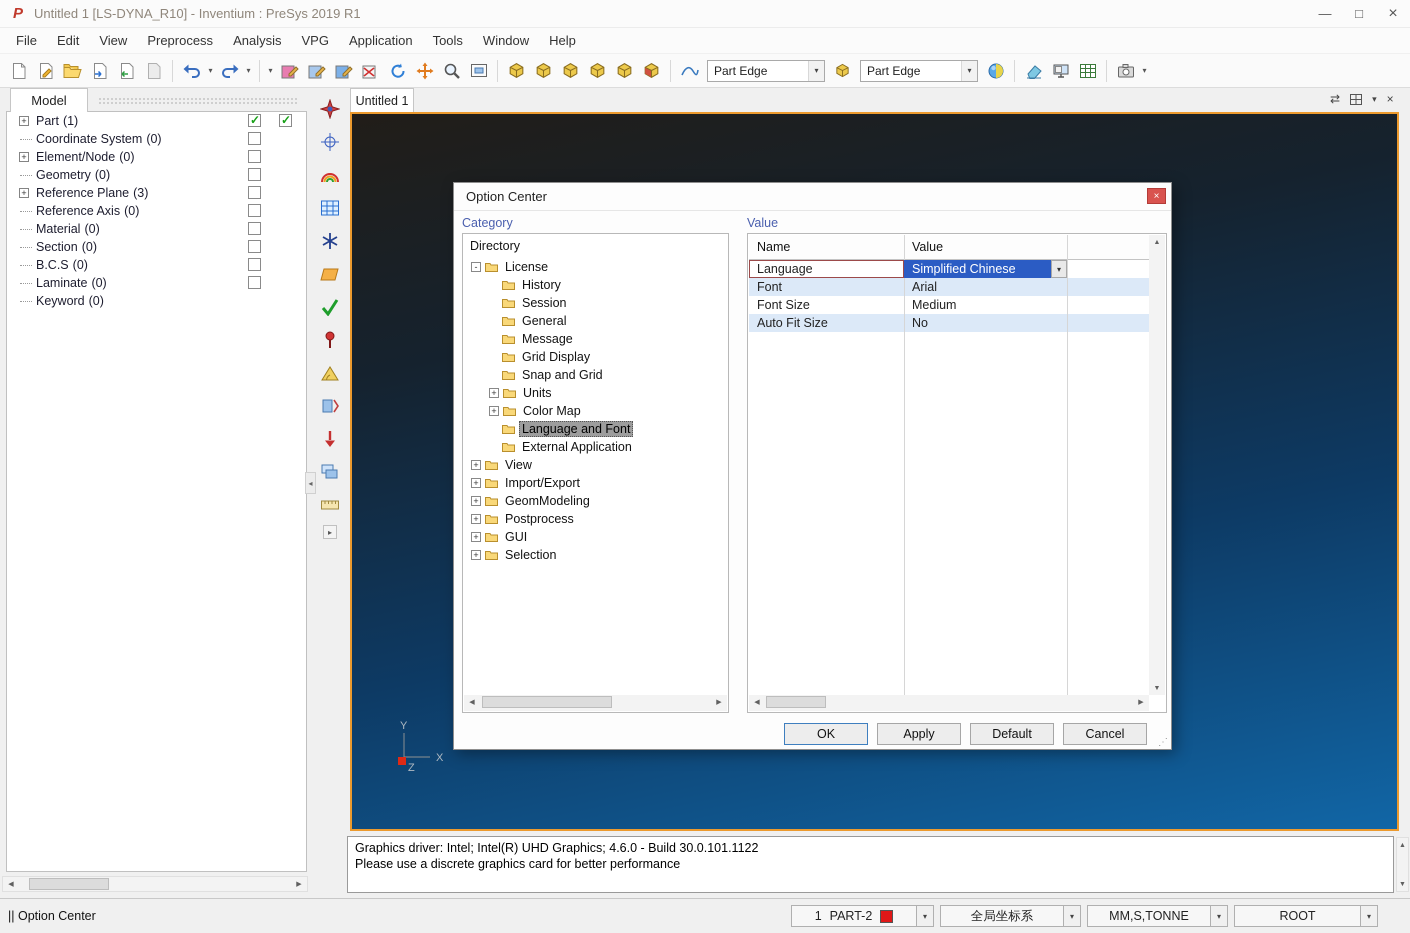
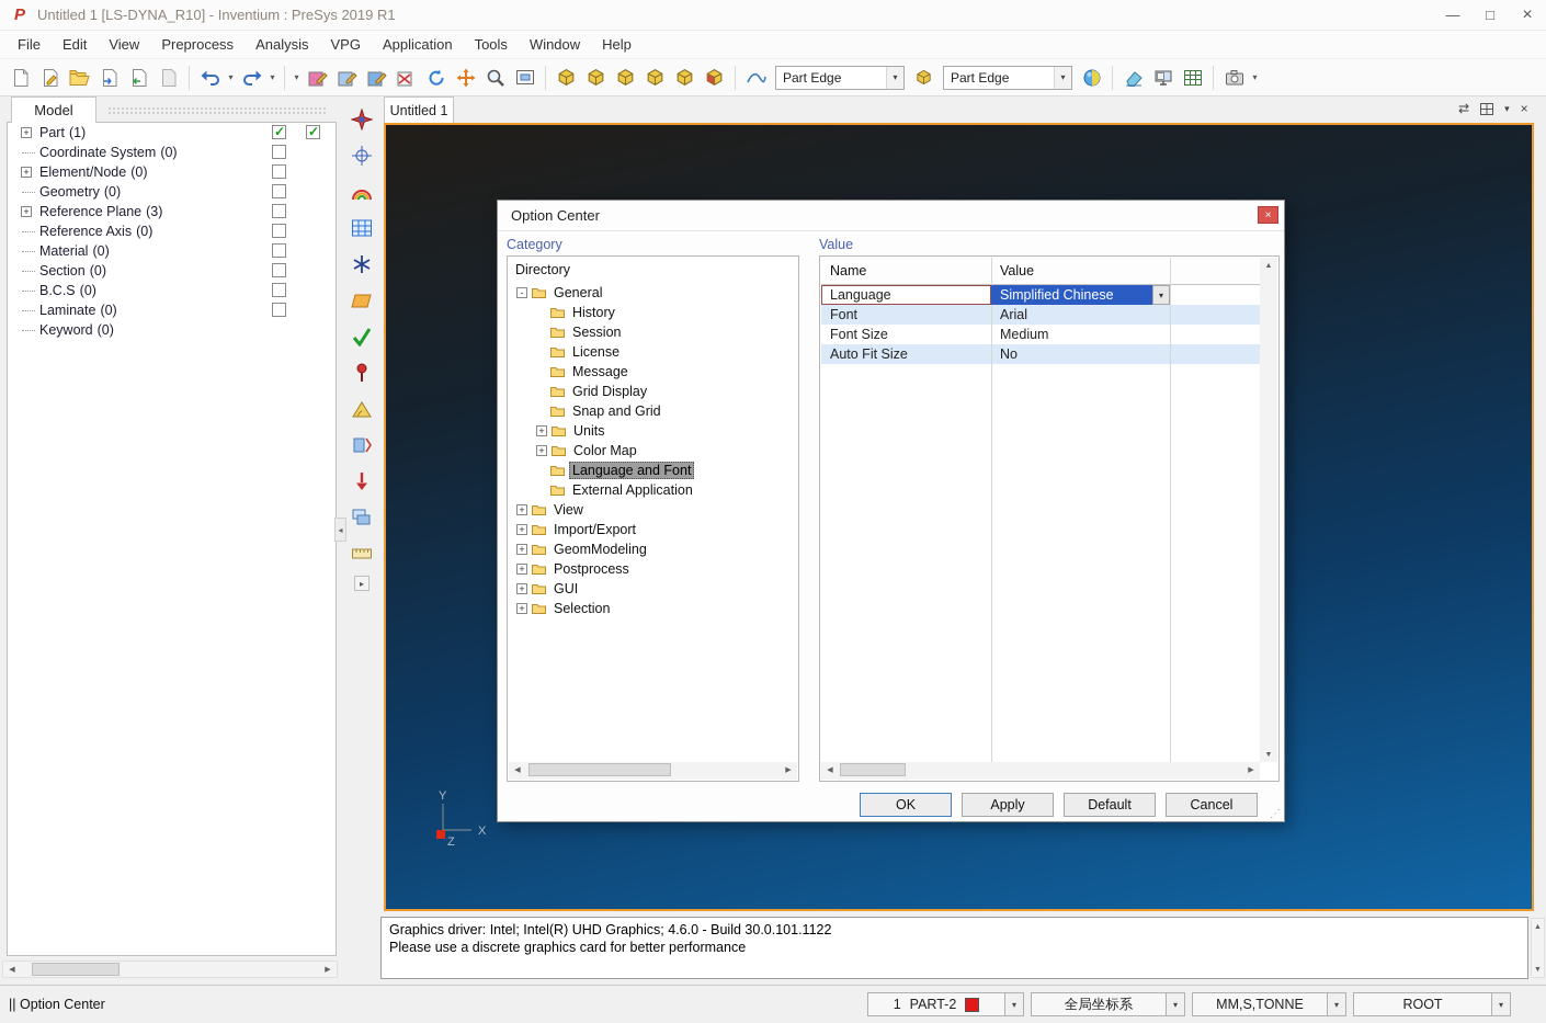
  P
  Untitled 1 [LS-DYNA_R10] - Inventium : PreSys 2019 R1
  —
  □
  ×
  File
  Edit
  View
  Preprocess
  Analysis
  VPG
  Application
  Tools
  Window
  Help
  ▾
  ▾
  ▾
  Part Edge
  ▾
  Part Edge
  ▾
  ▾
  Model
  +
  Part
  (1)
  ✓
  ✓
  Coordinate System
  (0)
  +
  Element/Node
  (0)
  Geometry
  (0)
  +
  Reference Plane
  (3)
  Reference Axis
  (0)
  Material
  (0)
  Section
  (0)
  B.C.S
  (0)
  Laminate
  (0)
  Keyword
  (0)
  ◂
  ▸
  Untitled 1
  ⇄
  ▾
  ×
  Y
  X
  Z
  Option Center
  ×
  Category
  Value
  Directory
  -
- License
+ General
  History
  Session
- General
+ License
  Message
  Grid Display
  Snap and Grid
  +
  Units
  +
  Color Map
  Language and Font
  External Application
  +
  View
  +
  Import/Export
  +
  GeomModeling
  +
  Postprocess
  +
  GUI
  +
  Selection
  Name
  Value
  Language
  Simplified Chinese
  ▾
  Font
  Arial
  Font Size
  Medium
  Auto Fit Size
  No
  OK
  Apply
  Default
  Cancel
  ⋰
  Graphics driver: Intel; Intel(R) UHD Graphics; 4.6.0 - Build 30.0.101.1122
  Please use a discrete graphics card for better performance
  || Option Center
  1
  PART-2
  ▾
  全局坐标系
  ▾
  MM,S,TONNE
  ▾
  ROOT
  ▾
